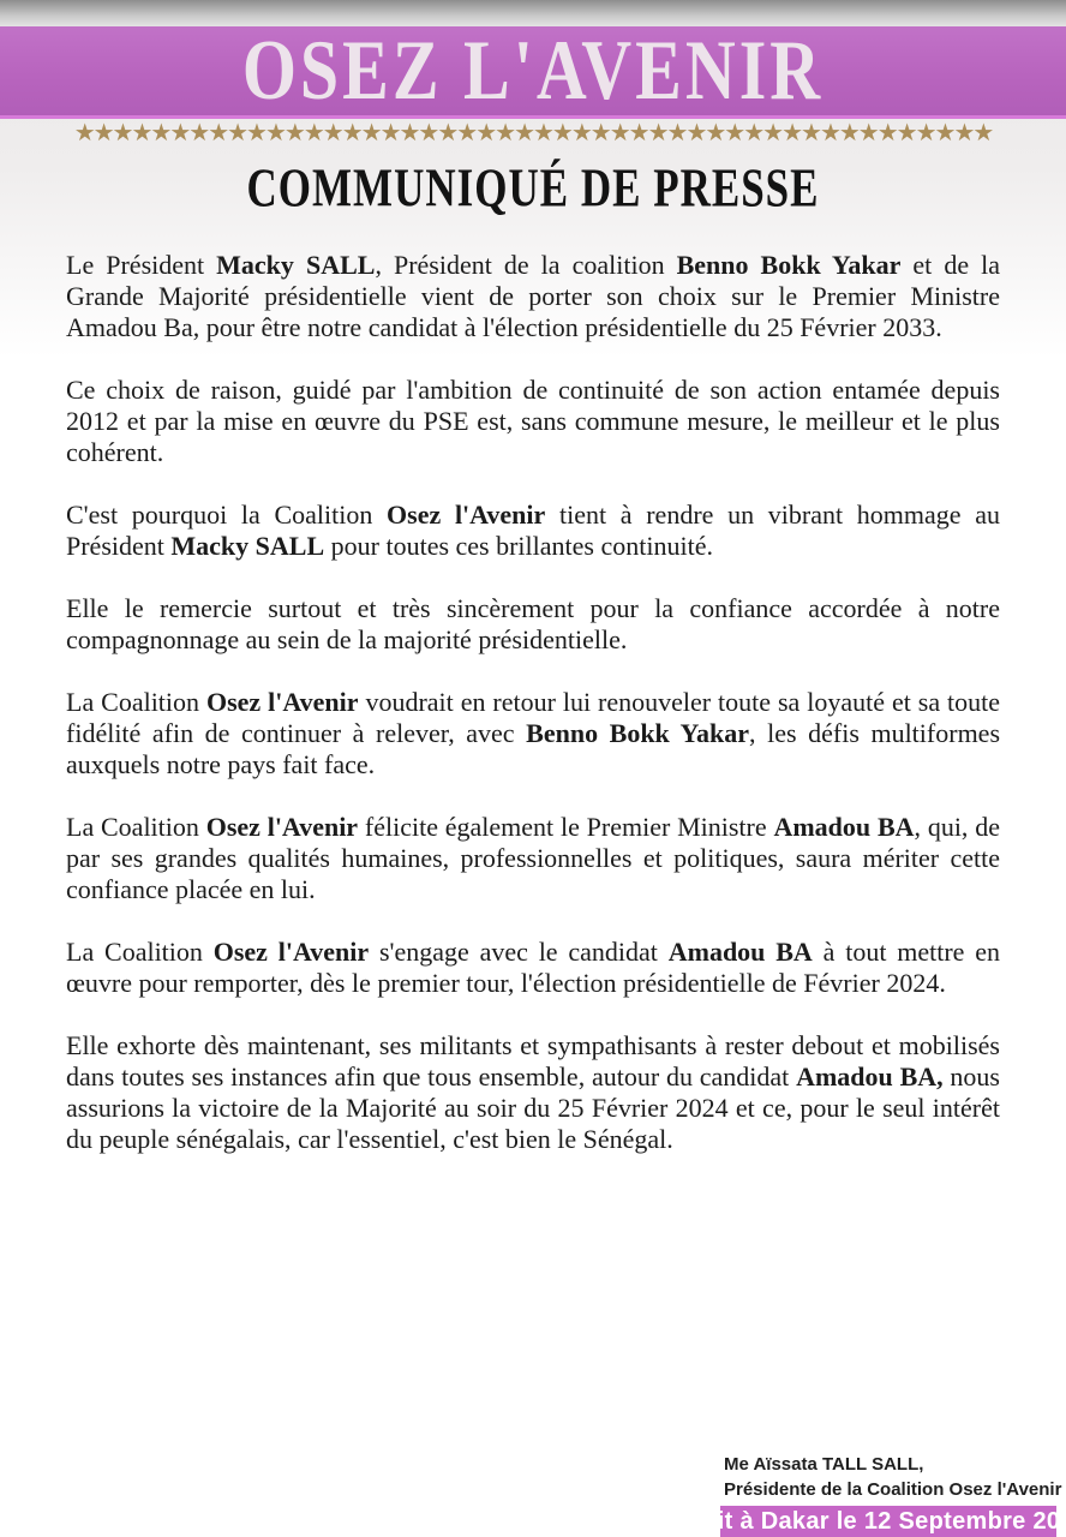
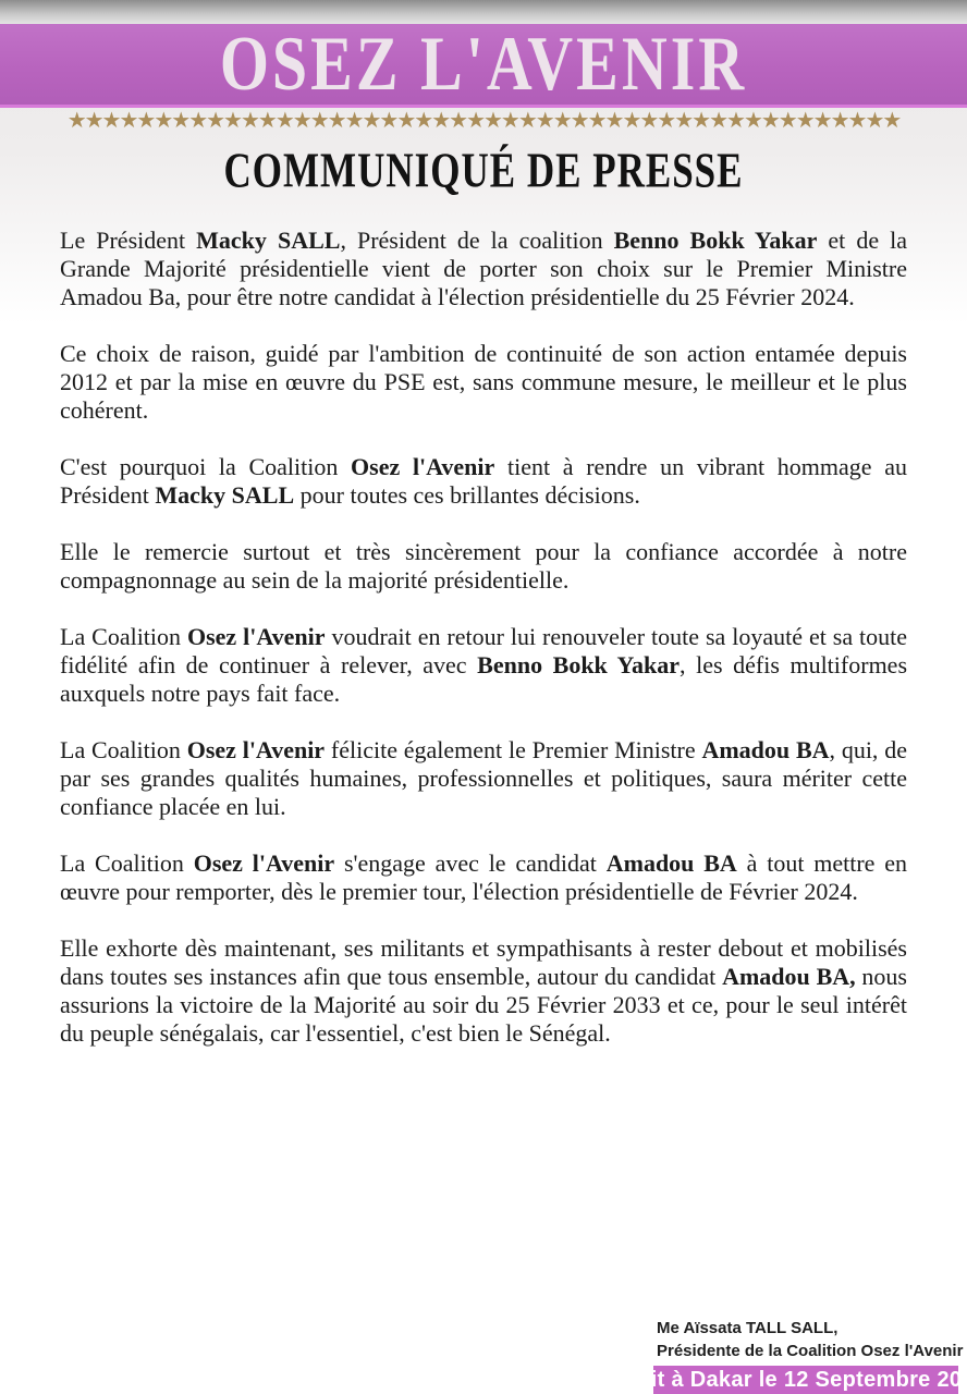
  OSEZ L'AVENIR
  ★★★★★★★★★★★★★★★★★★★★★★★★★★★★★★★★★★★★★★★★★★★★★★★★
  COMMUNIQUÉ DE PRESSE
- Le Président Macky SALL, Président de la coalition Benno Bokk Yakar et de la Grande Majorité présidentielle vient de porter son choix sur le Premier Ministre Amadou Ba, pour être notre candidat à l'élection présidentielle du 25 Février 2033.
+ Le Président Macky SALL, Président de la coalition Benno Bokk Yakar et de la Grande Majorité présidentielle vient de porter son choix sur le Premier Ministre Amadou Ba, pour être notre candidat à l'élection présidentielle du 25 Février 2024.
  Ce choix de raison, guidé par l'ambition de continuité de son action entamée depuis 2012 et par la mise en œuvre du PSE est, sans commune mesure, le meilleur et le plus cohérent.
- C'est pourquoi la Coalition Osez l'Avenir tient à rendre un vibrant hommage au Président Macky SALL pour toutes ces brillantes continuité.
+ C'est pourquoi la Coalition Osez l'Avenir tient à rendre un vibrant hommage au Président Macky SALL pour toutes ces brillantes décisions.
  Elle le remercie surtout et très sincèrement pour la confiance accordée à notre compagnonnage au sein de la majorité présidentielle.
  La Coalition Osez l'Avenir voudrait en retour lui renouveler toute sa loyauté et sa toute fidélité afin de continuer à relever, avec Benno Bokk Yakar, les défis multiformes auxquels notre pays fait face.
  La Coalition Osez l'Avenir félicite également le Premier Ministre Amadou BA, qui, de par ses grandes qualités humaines, professionnelles et politiques, saura mériter cette confiance placée en lui.
  La Coalition Osez l'Avenir s'engage avec le candidat Amadou BA à tout mettre en œuvre pour remporter, dès le premier tour, l'élection présidentielle de Février 2024.
- Elle exhorte dès maintenant, ses militants et sympathisants à rester debout et mobilisés dans toutes ses instances afin que tous ensemble, autour du candidat Amadou BA, nous assurions la victoire de la Majorité au soir du 25 Février 2024 et ce, pour le seul intérêt du peuple sénégalais, car l'essentiel, c'est bien le Sénégal.
+ Elle exhorte dès maintenant, ses militants et sympathisants à rester debout et mobilisés dans toutes ses instances afin que tous ensemble, autour du candidat Amadou BA, nous assurions la victoire de la Majorité au soir du 25 Février 2033 et ce, pour le seul intérêt du peuple sénégalais, car l'essentiel, c'est bien le Sénégal.
  Me Aïssata TALL SALL,
  Présidente de la Coalition Osez l'Avenir
  Fait à Dakar le 12 Septembre 20
